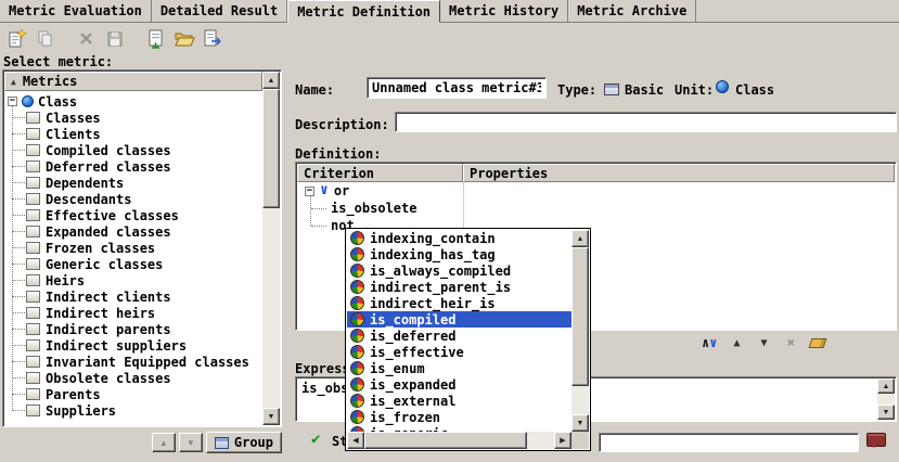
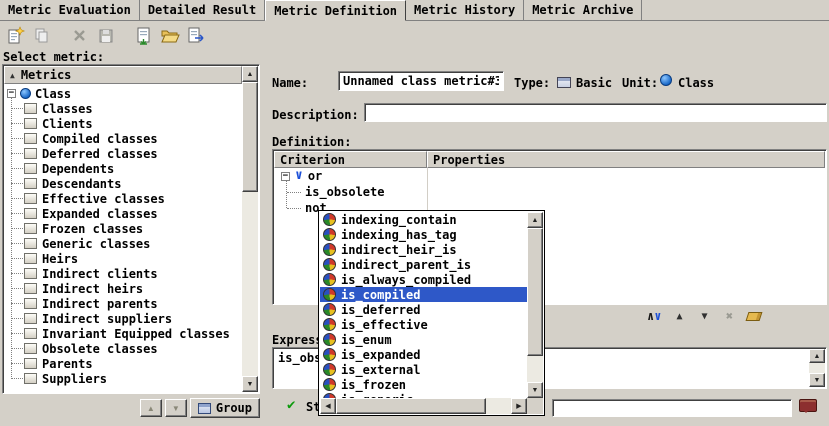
  Metric Evaluation
  Detailed Result
  Metric Definition
  Metric History
  Metric Archive
  Select metric:
  ▲
  Metrics
  −
  Class
  Classes
  Clients
  Compiled classes
  Deferred classes
  Dependents
  Descendants
  Effective classes
  Expanded classes
  Frozen classes
  Generic classes
  Heirs
  Indirect clients
  Indirect heirs
  Indirect parents
  Indirect suppliers
  Invariant Equipped classes
  Obsolete classes
  Parents
  Suppliers
  ▲
  ▼
  Group
  Name:
  Unnamed class metric#3
  Type:
  Basic
  Unit:
  Class
  Description:
  Definition:
  Criterion
  Properties
  −
  ∨
  or
  is_obsolete
  not
  ∧
  ∨
  ▲
  ▼
  ✖
  ✔
  indexing_contain
  indexing_has_tag
- is_always_compiled
+ indirect_heir_is
  indirect_parent_is
- indirect_heir_is
+ is_always_compiled
  is_compiled
  is_deferred
  is_effective
  is_enum
  is_expanded
  is_external
  is_frozen
